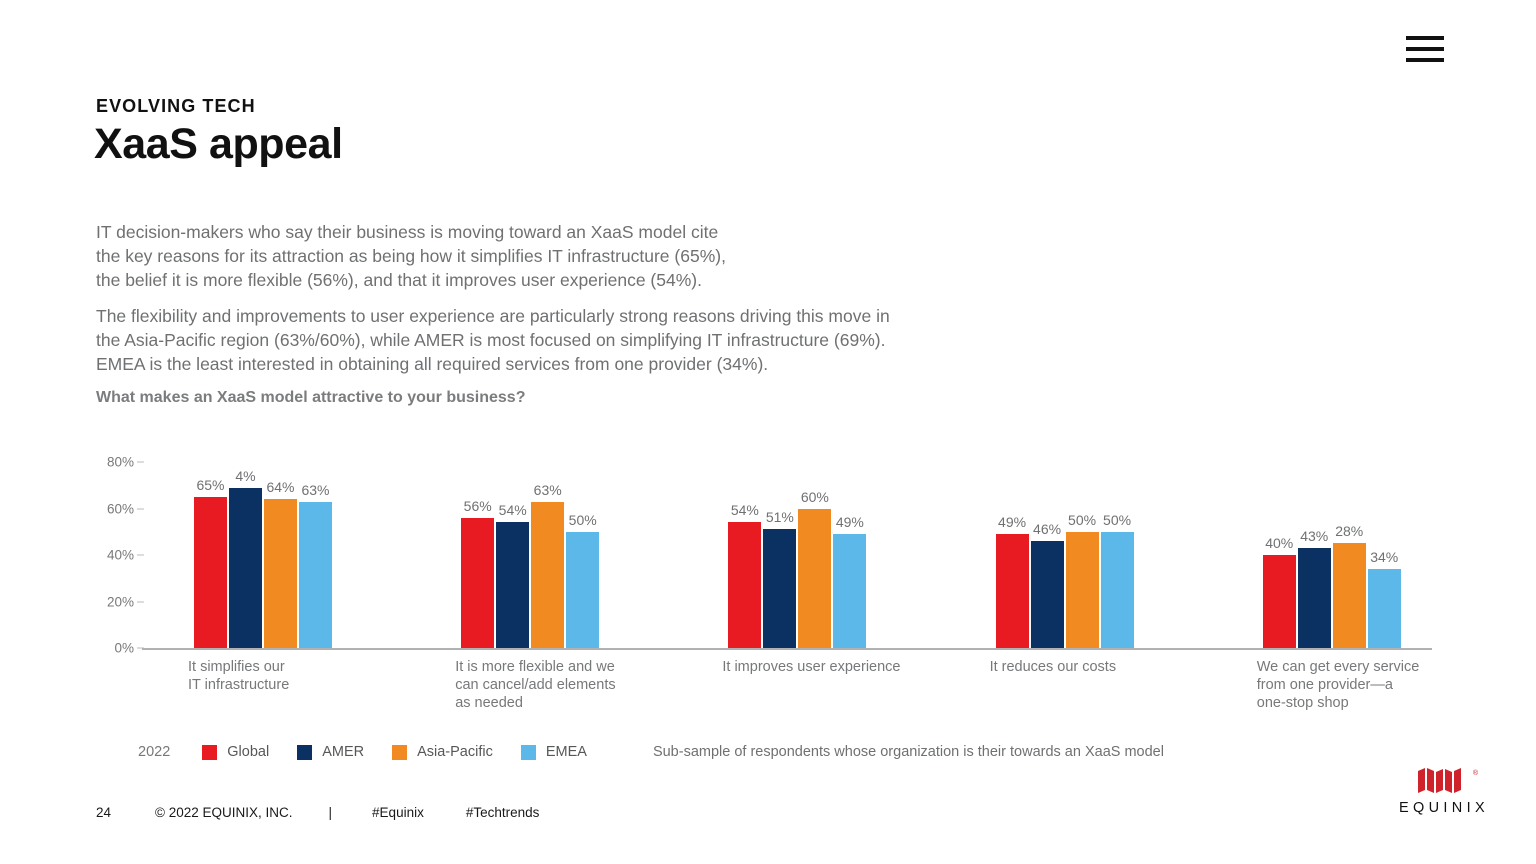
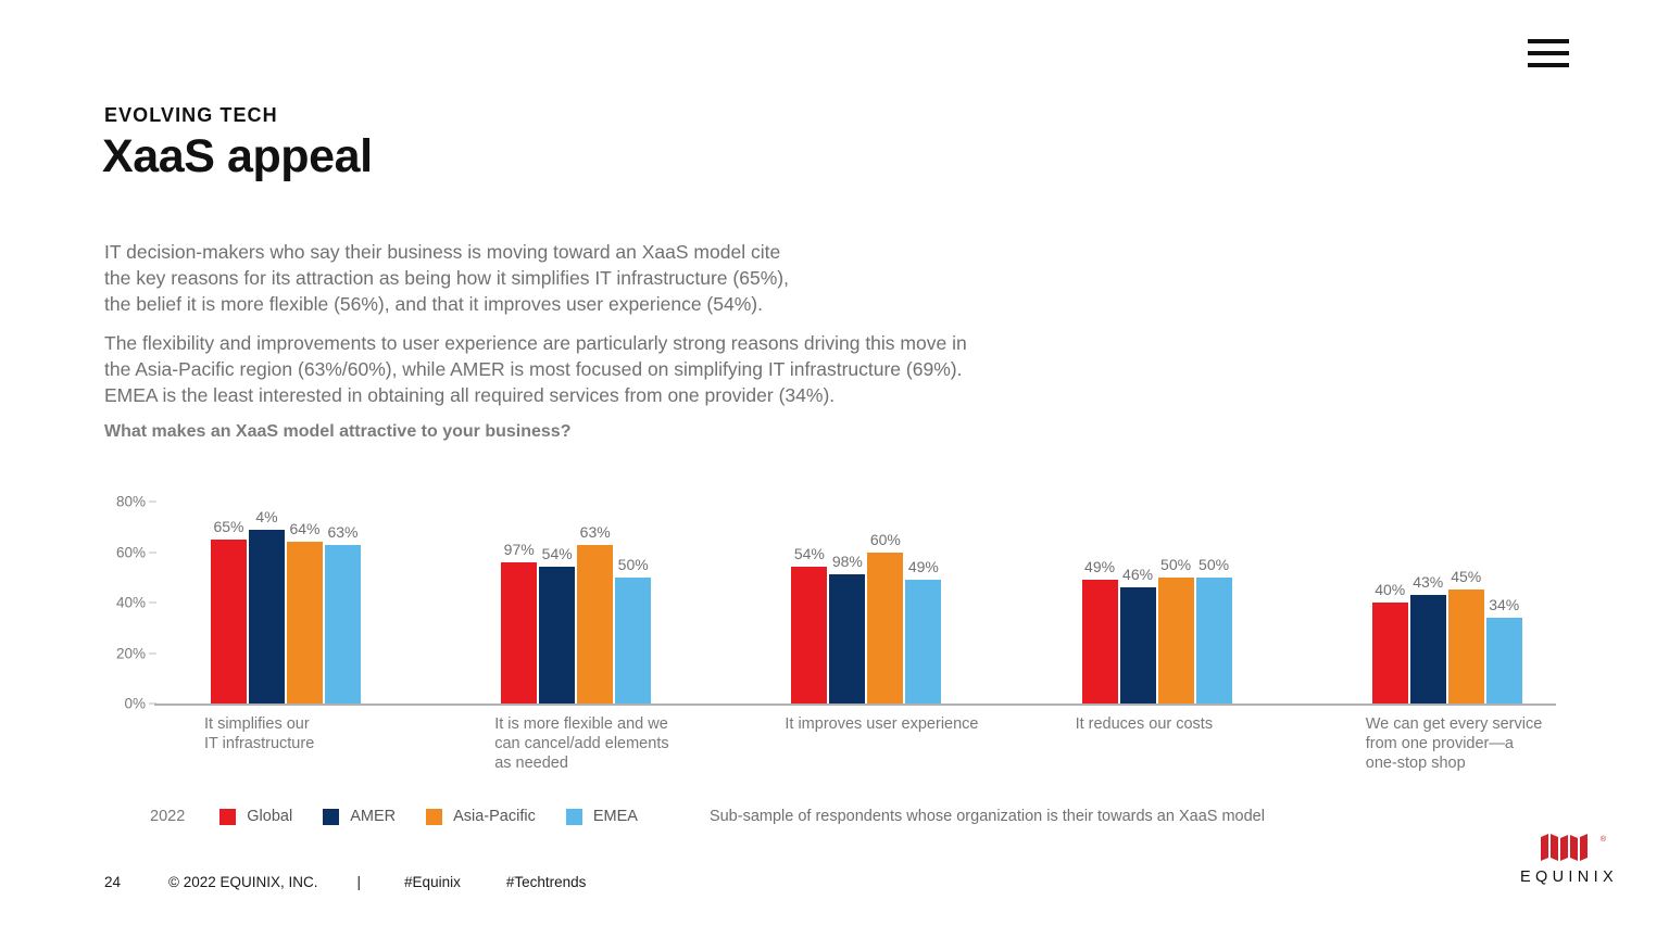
  EVOLVING TECH
  XaaS appeal
  IT decision-makers who say their business is moving toward an XaaS model cite
  the key reasons for its attraction as being how it simplifies IT infrastructure (65%),
  the belief it is more flexible (56%), and that it improves user experience (54%).
  The flexibility and improvements to user experience are particularly strong reasons driving this move in
  the Asia-Pacific region (63%/60%), while AMER is most focused on simplifying IT infrastructure (69%).
  EMEA is the least interested in obtaining all required services from one provider (34%).
  What makes an XaaS model attractive to your business?
  0%
  20%
  40%
  60%
  80%
  65%
  4%
  64%
  63%
- 56%
+ 97%
  54%
  63%
  50%
  54%
- 51%
+ 98%
  60%
  49%
  49%
  46%
  50%
  50%
  40%
  43%
- 28%
+ 45%
  34%
  It simplifies our
  IT infrastructure
  It is more flexible and we
  can cancel/add elements
  as needed
  It improves user experience
  It reduces our costs
  We can get every service
  from one provider—a
  one-stop shop
  2022
  Global
  AMER
  Asia-Pacific
  EMEA
  Sub-sample of respondents whose organization is their towards an XaaS model
  24
  © 2022 EQUINIX, INC.
  |
  #Equinix
  #Techtrends
  EQUINIX
